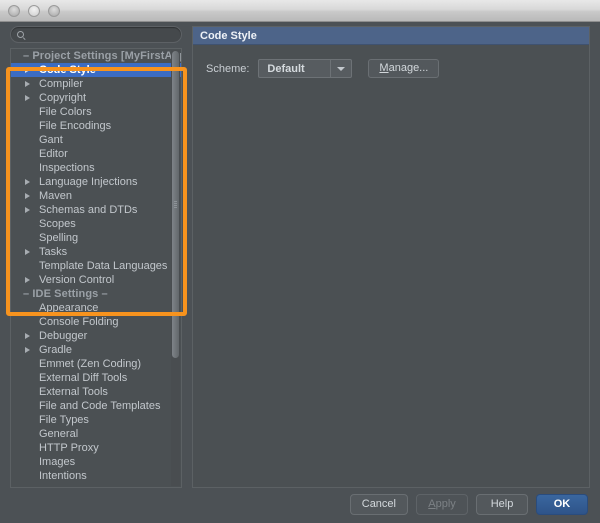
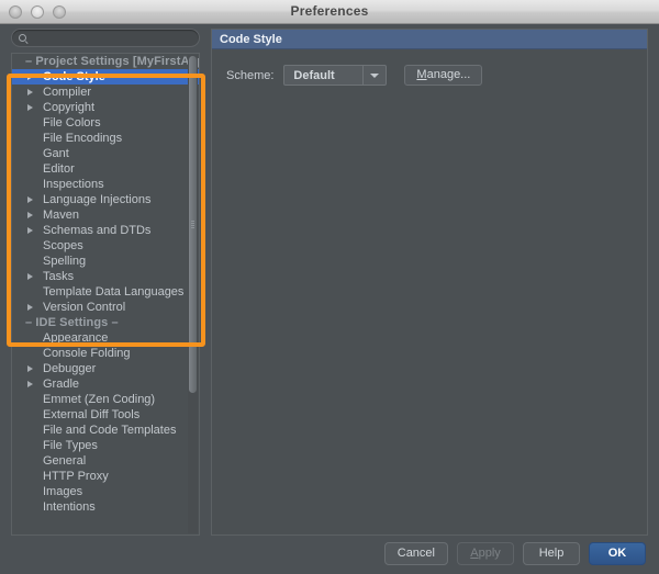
+ Preferences
  – Project Settings [MyFirstA
  Code Style
  Compiler
  Copyright
  File Colors
  File Encodings
  Gant
  Editor
  Inspections
  Language Injections
  Maven
  Schemas and DTDs
  Scopes
  Spelling
  Tasks
  Template Data Languages
  Version Control
  – IDE Settings –
  Appearance
  Console Folding
  Debugger
  Gradle
  Emmet (Zen Coding)
  External Diff Tools
- External Tools
  File and Code Templates
  File Types
  General
  HTTP Proxy
  Images
  Intentions
  Code Style
  Scheme:
  Default
  Manage...
  Cancel
  Apply
  Help
  OK
